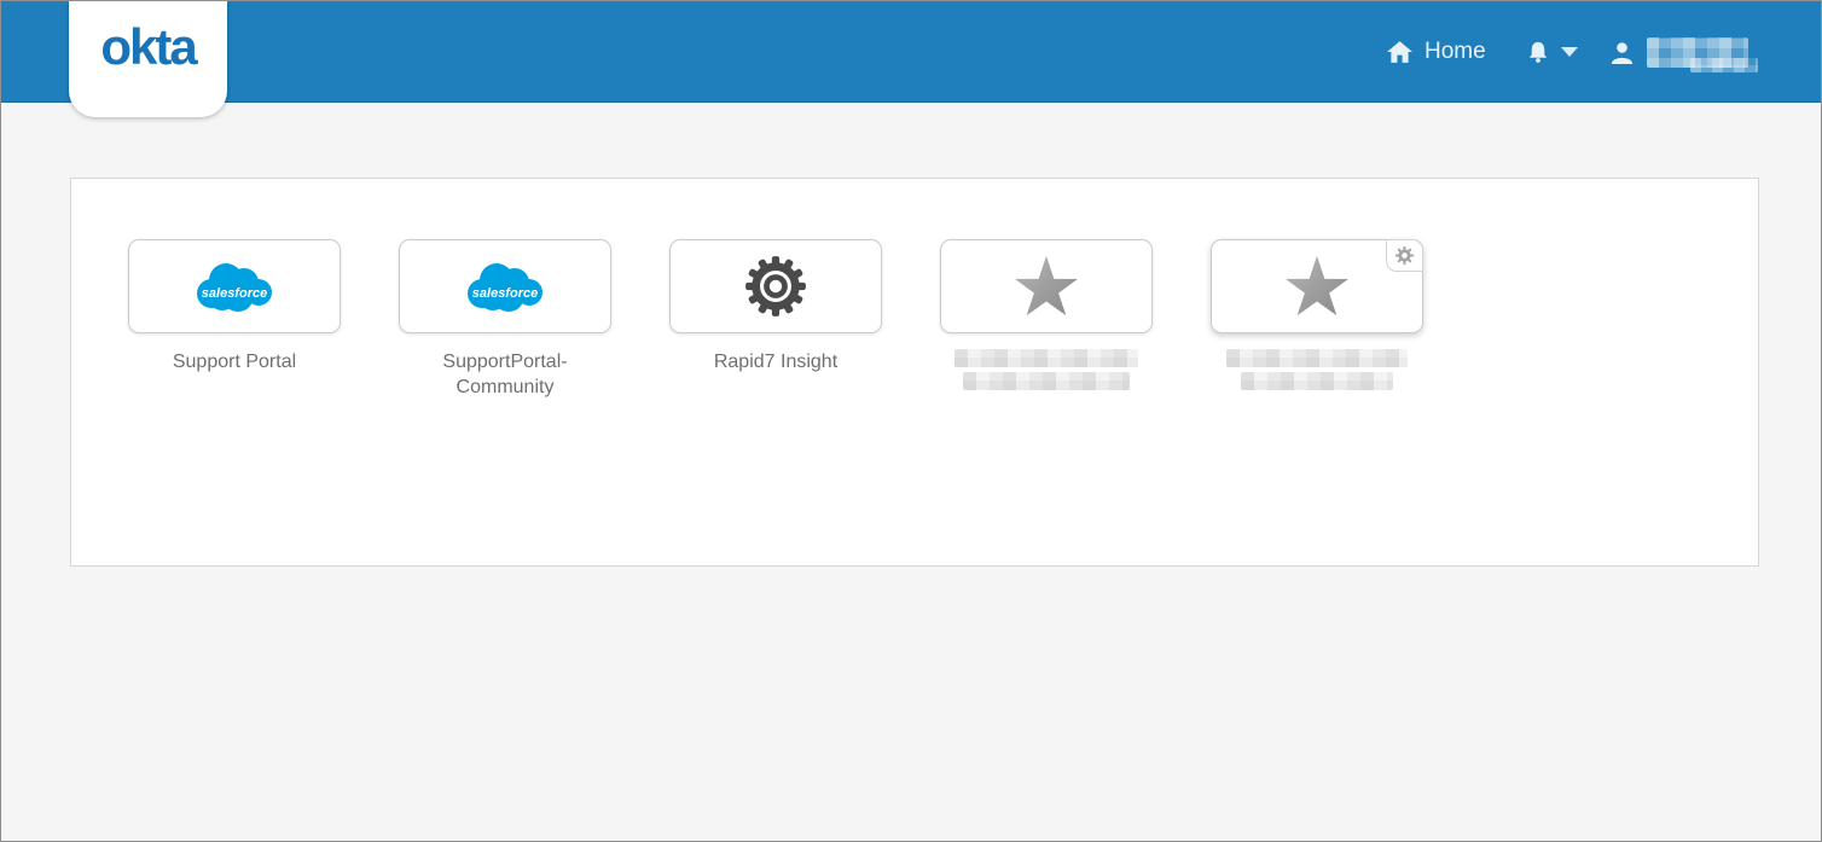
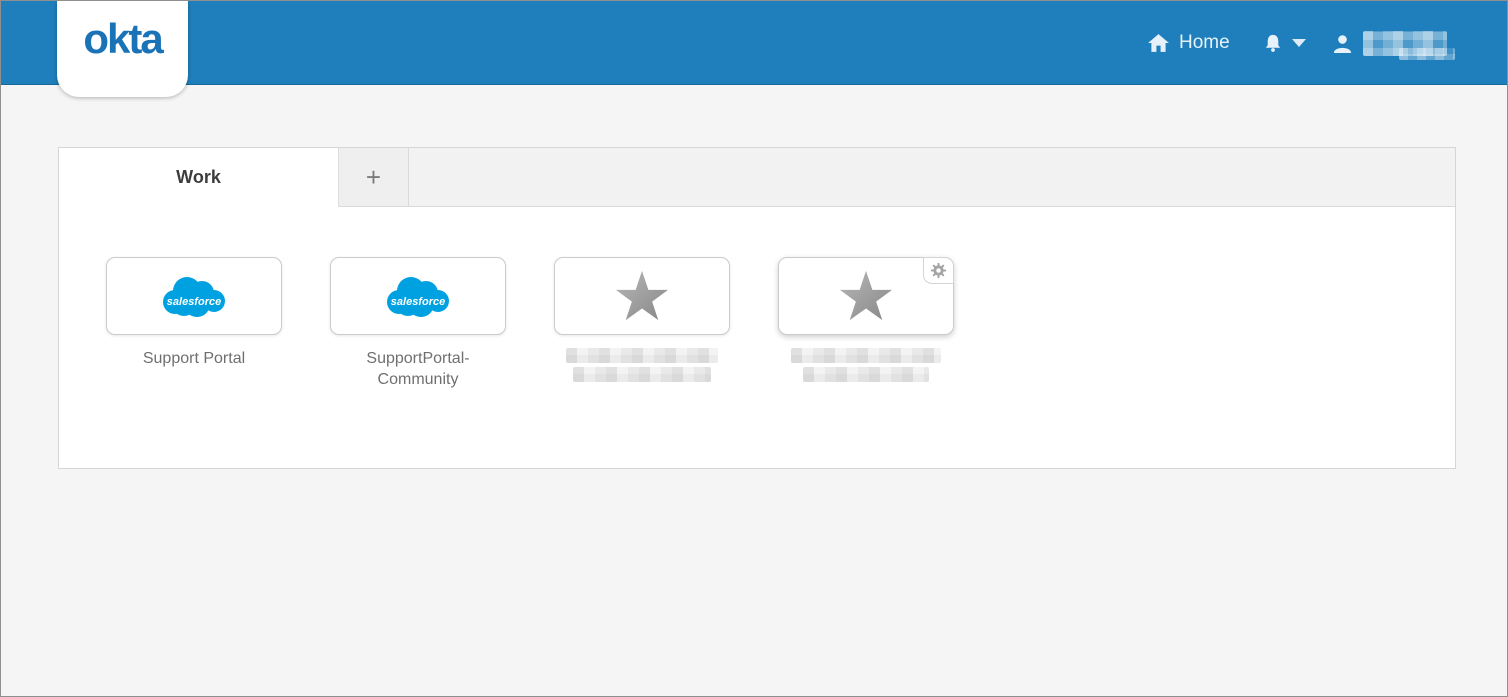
  Home
  okta
+ Work
+ +
  salesforce
  Support Portal
  salesforce
  SupportPortal-Community
- Rapid7 Insight
